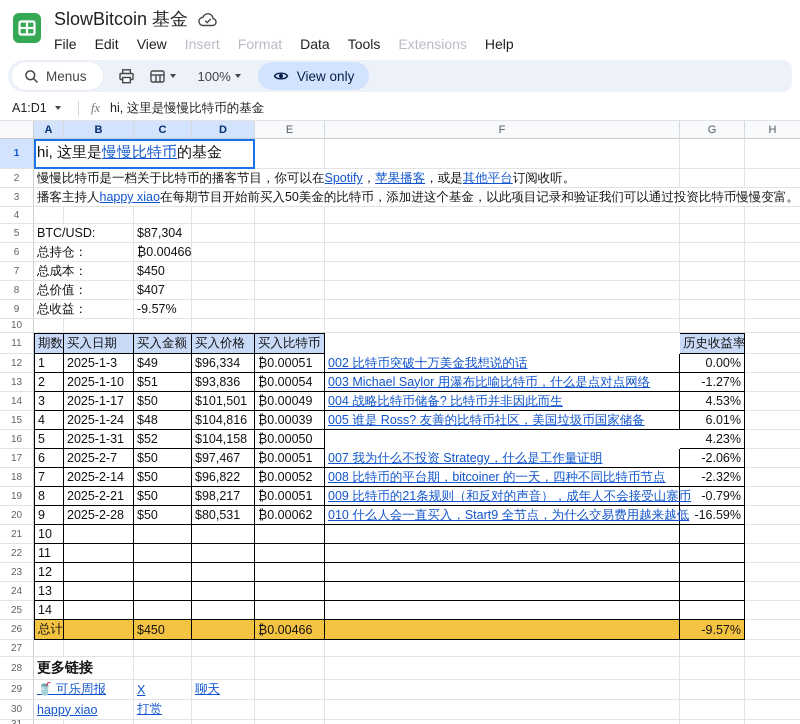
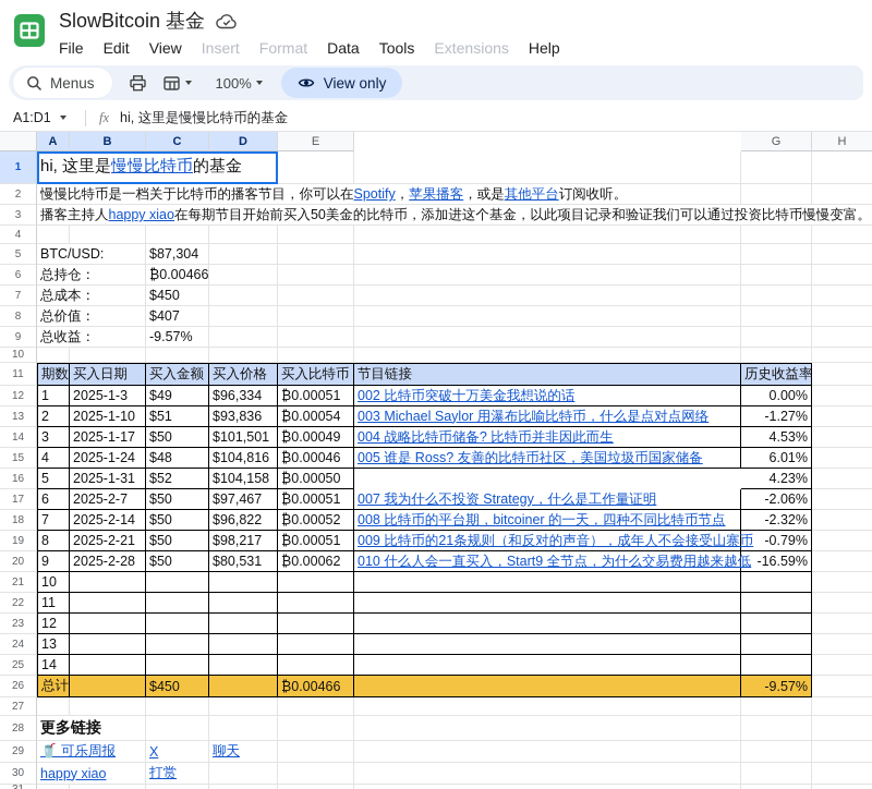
  SlowBitcoin 基金
  File
  Edit
  View
  Insert
  Format
  Data
  Tools
  Extensions
  Help
  Menus
  100%
  View only
  A1:D1
  fx
  hi, 这里是慢慢比特币的基金
  A
  B
  C
  D
  E
- F
  G
  H
  1
  hi, 这里是
  慢慢比特币
  的基金
  2
  慢慢比特币是一档关于比特币的播客节目，你可以在
  Spotify
  ，
  苹果播客
  ，或是
  其他平台
  订阅收听。
  3
  播客主持人
  happy xiao
  在每期节目开始前买入50美金的比特币，添加进这个基金，以此项目记录和验证我们可以通过投资比特币慢慢变富。
  4
  5
  BTC/USD:
  $87,304
  6
  总持仓：
  ₿0.00466
  7
  总成本：
  $450
  8
  总价值：
  $407
  9
  总收益：
  -9.57%
  10
  11
  期数
  买入日期
  买入金额
  买入价格
  买入比特币
+ 节目链接
  历史收益率
  12
  1
  2025-1-3
  $49
  $96,334
  ₿0.00051
  002 比特币突破十万美金我想说的话
  0.00%
  13
  2
  2025-1-10
  $51
  $93,836
  ₿0.00054
  003 Michael Saylor 用瀑布比喻比特币，什么是点对点网络
  -1.27%
  14
  3
  2025-1-17
  $50
  $101,501
  ₿0.00049
  004 战略比特币储备? 比特币并非因此而生
  4.53%
  15
  4
  2025-1-24
  $48
  $104,816
- ₿0.00039
+ ₿0.00046
  005 谁是 Ross? 友善的比特币社区，美国垃圾币国家储备
  6.01%
  16
  5
  2025-1-31
  $52
  $104,158
  ₿0.00050
  4.23%
  17
  6
  2025-2-7
  $50
  $97,467
  ₿0.00051
  007 我为什么不投资 Strategy，什么是工作量证明
  -2.06%
  18
  7
  2025-2-14
  $50
  $96,822
  ₿0.00052
  008 比特币的平台期，bitcoiner 的一天，四种不同比特币节点
  -2.32%
  19
  8
  2025-2-21
  $50
  $98,217
  ₿0.00051
  009 比特币的21条规则（和反对的声音），成年人不会接受山寨币
  -0.79%
  20
  9
  2025-2-28
  $50
  $80,531
  ₿0.00062
  010 什么人会一直买入，Start9 全节点，为什么交易费用越来越低
  -16.59%
  21
  10
  22
  11
  23
  12
  24
  13
  25
  14
  26
  总计
  $450
  ₿0.00466
  -9.57%
  27
  28
  更多链接
  29
  🥤 可乐周报
  X
  聊天
  30
  happy xiao
  打赏
